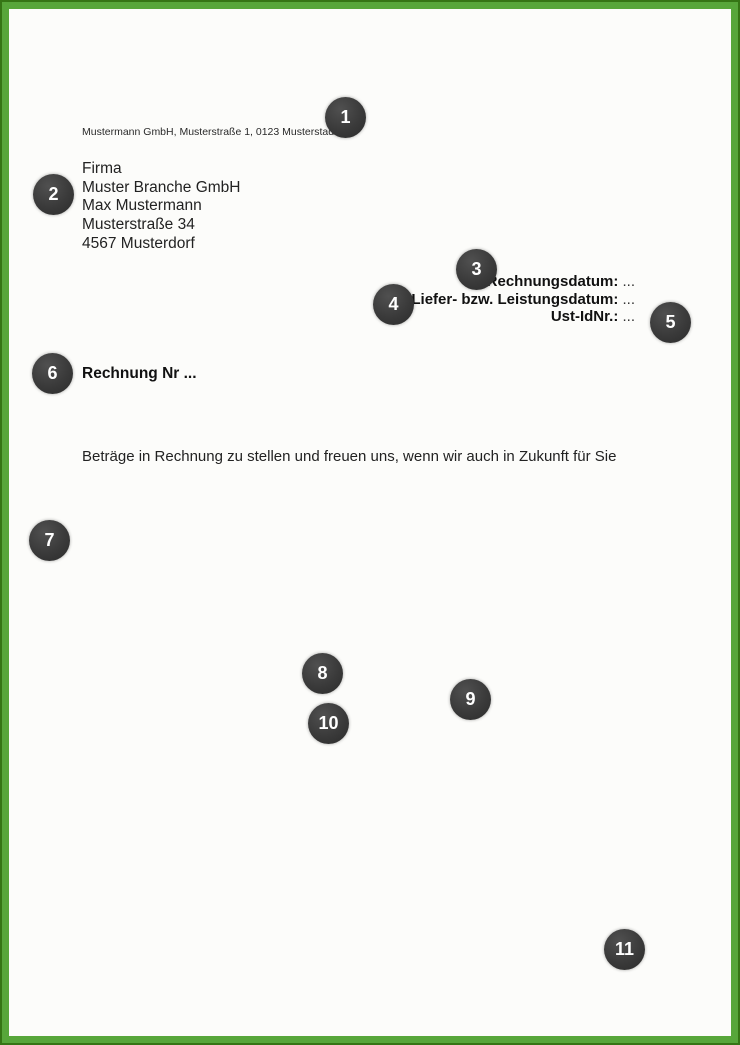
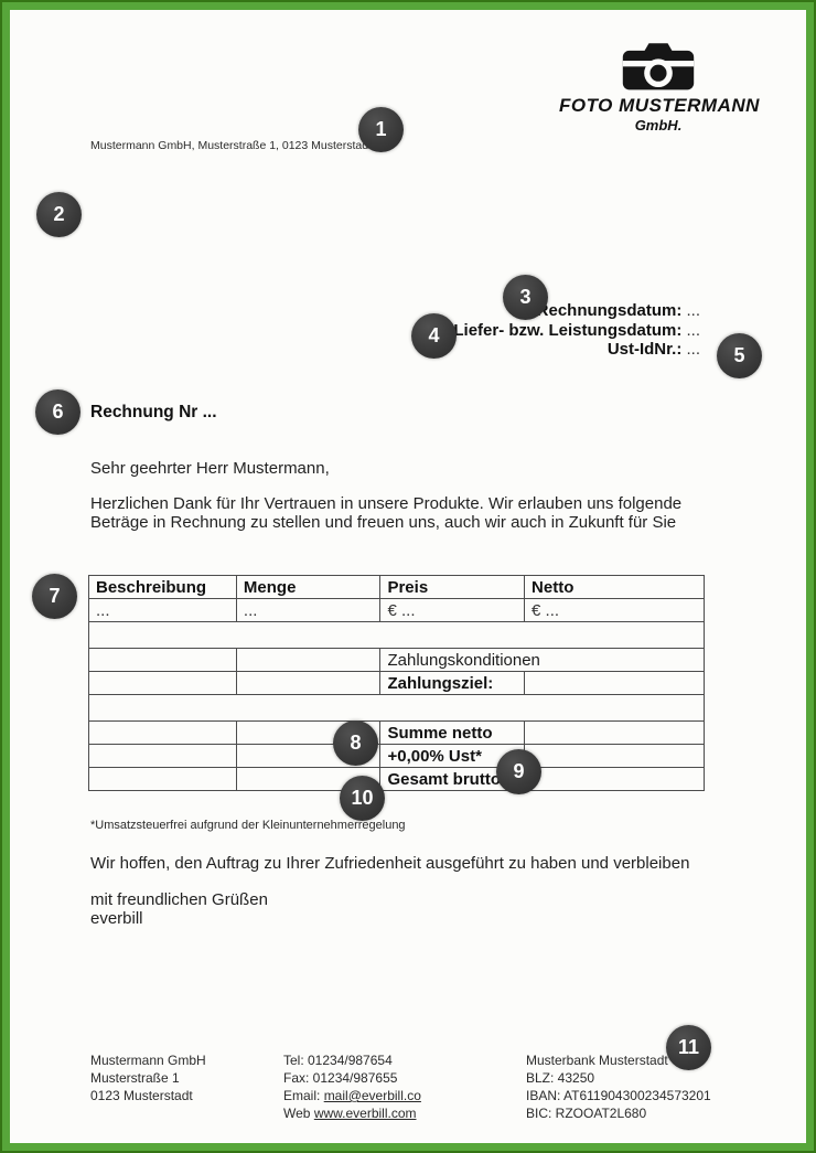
+ FOTO MUSTERMANN
+ GmbH.
  Mustermann GmbH, Musterstraße 1, 0123 Mustersta
- Firma
- Muster Branche GmbH
- Max Mustermann
- Musterstraße 34
- 4567 Musterdorf
  echnungsdatum: ...
  Liefer- bzw. Leistungsdatum: ...
  Ust-IdNr.: ...
  Rechnung Nr ...
+ Sehr geehrter Herr Mustermann,
+ Herzlichen Dank für Ihr Vertrauen in unsere Produkte. Wir erlauben uns folgende
- Beträge in Rechnung zu stellen und freuen uns, wenn wir auch in Zukunft für Sie
+ Beträge in Rechnung zu stellen und freuen uns, auch wir auch in Zukunft für Sie
+ Beschreibung	Menge	Preis	Netto
+ ...	...	€ ...	€ ...
+ 		Zahlungskonditionen
+ 		Zahlungsziel:
+ 		Summe netto
+ 		+0,00% Ust*
+ 		Gesamt brutto
+ *Umsatzsteuerfrei aufgrund der Kleinunternehmerregelung
+ Wir hoffen, den Auftrag zu Ihrer Zufriedenheit ausgeführt zu haben und verbleiben
+ mit freundlichen Grüßen
+ everbill
+ Mustermann GmbH
+ Musterstraße 1
+ 0123 Musterstadt
+ Tel: 01234/987654
+ Fax: 01234/987655
+ Email: mail@everbill.co
+ Web www.everbill.com
+ Musterbank Musterstadt
+ BLZ: 43250
+ IBAN: AT611904300234573201
+ BIC: RZOOAT2L680
  1
  2
  3
  4
  5
  6
  7
  8
  9
  10
  11
